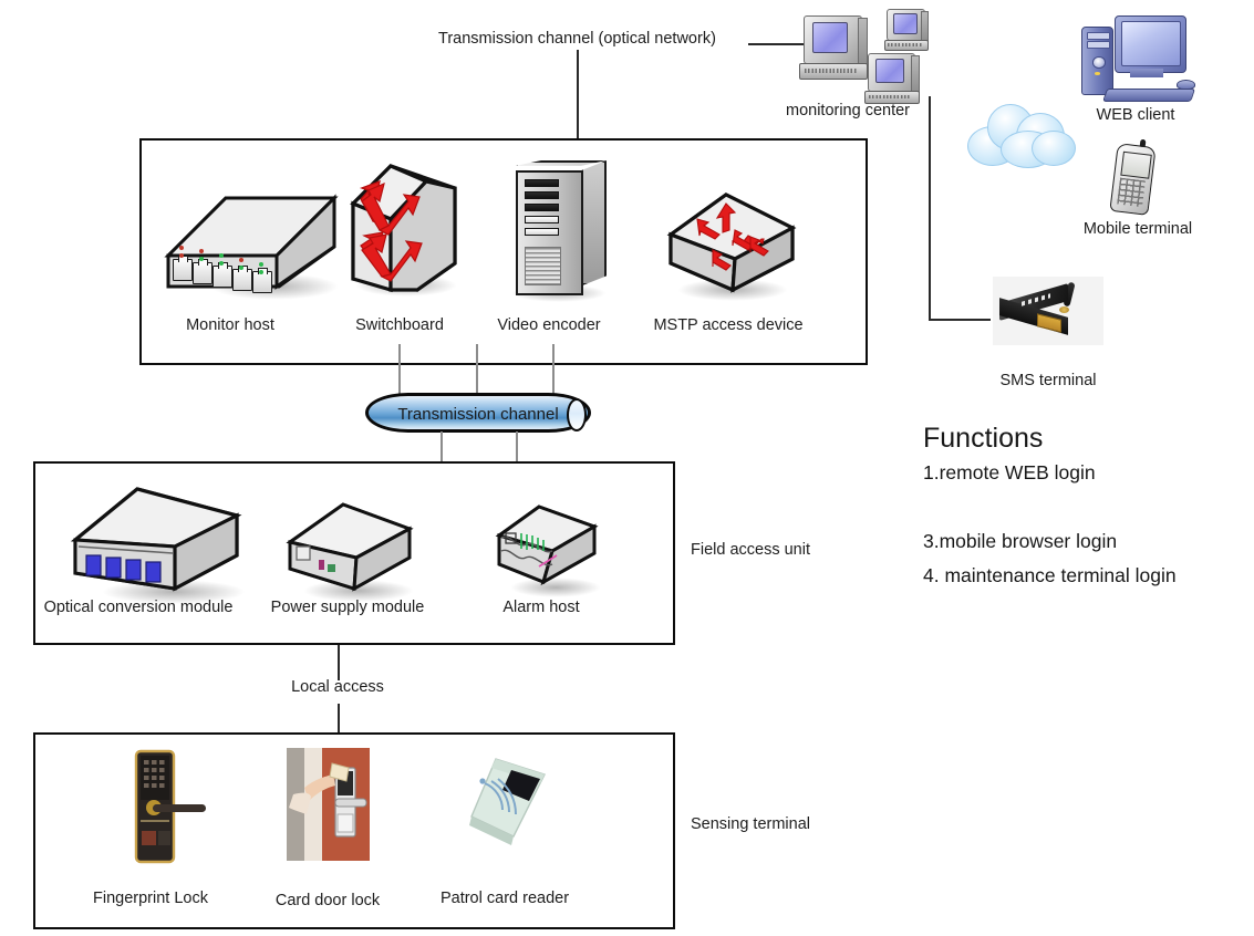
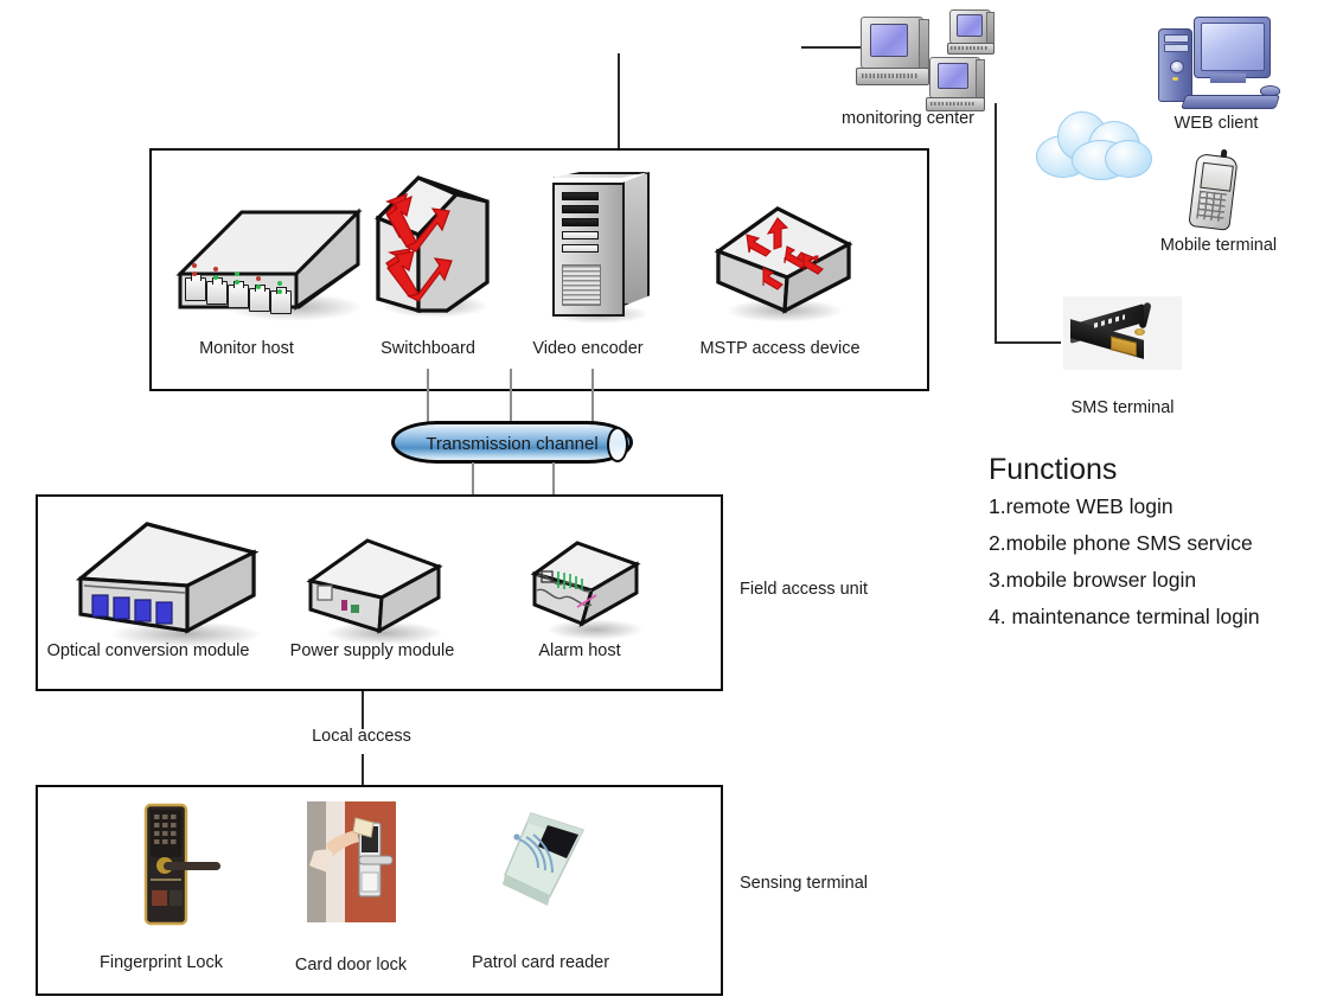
- Transmission channel (optical network)
  monitoring center
  Monitor host
  Switchboard
  Video encoder
  MSTP access device
  Transmission channel
  Optical conversion module
  Power supply module
  Alarm host
  Field access unit
  Local access
  Fingerprint Lock
  Card door lock
  Patrol card reader
  Sensing terminal
  WEB client
  Mobile terminal
  SMS terminal
  Functions
  1.remote WEB login
+ 2.mobile phone SMS service
  3.mobile browser login
  4. maintenance terminal login
